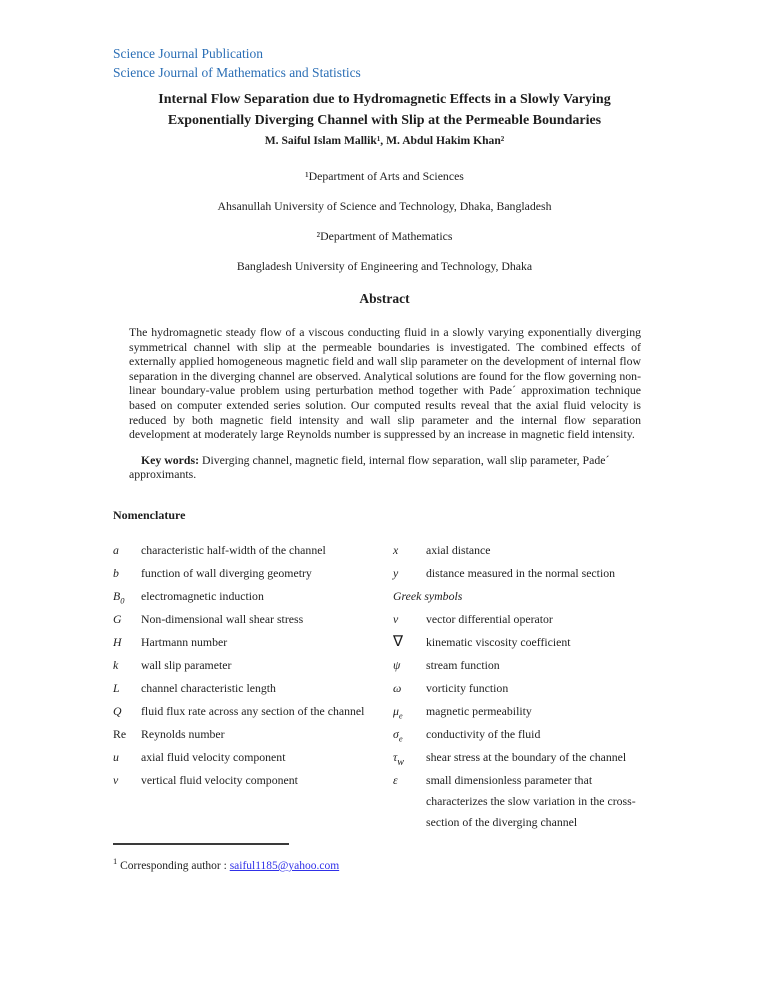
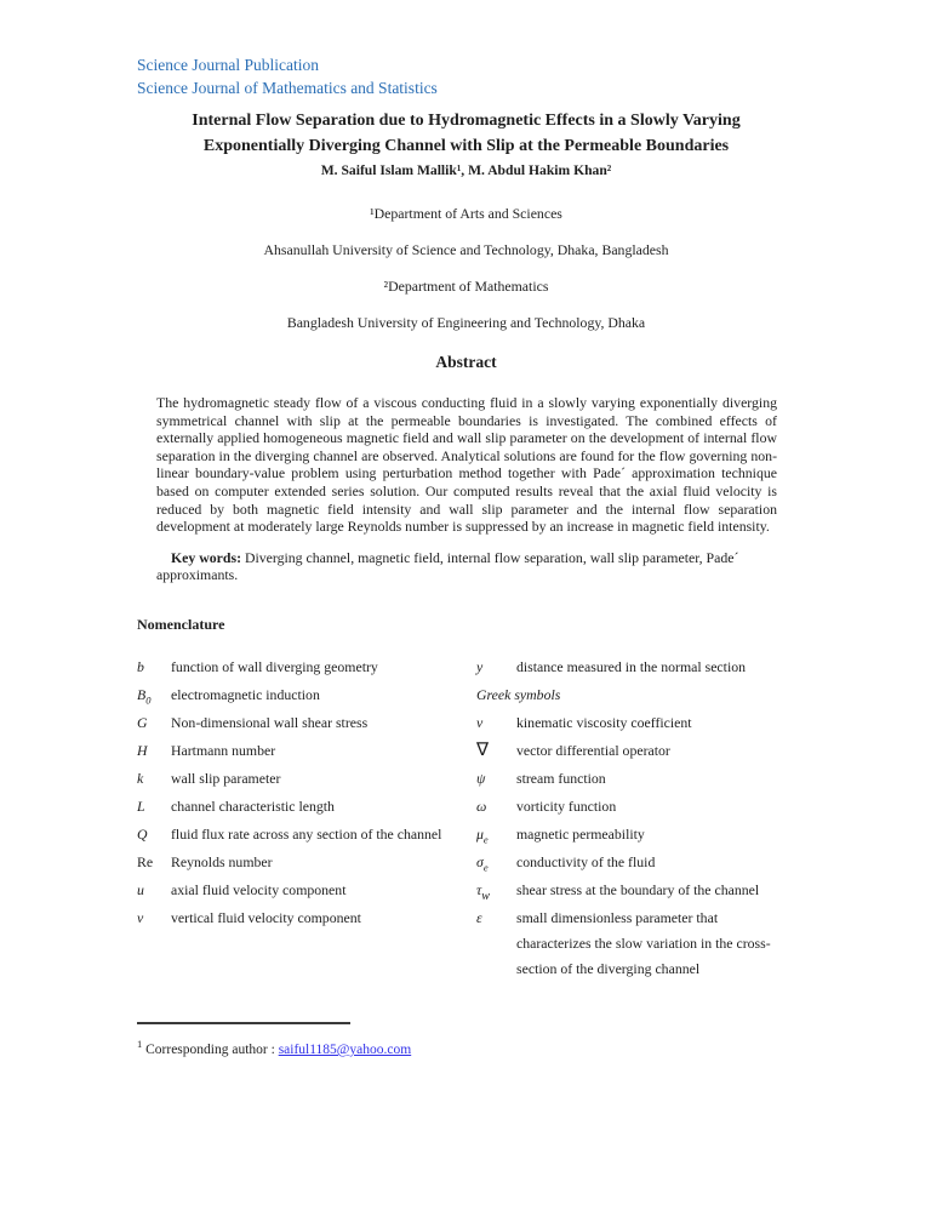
  Science Journal Publication
  Science Journal of Mathematics and Statistics
  Internal Flow Separation due to Hydromagnetic Effects in a Slowly Varying
  Exponentially Diverging Channel with Slip at the Permeable Boundaries
  M. Saiful Islam Mallik¹, M. Abdul Hakim Khan²
  ¹Department of Arts and Sciences
  Ahsanullah University of Science and Technology, Dhaka, Bangladesh
  ²Department of Mathematics
  Bangladesh University of Engineering and Technology, Dhaka
  Abstract
  The hydromagnetic steady flow of a viscous conducting fluid in a slowly varying exponentially diverging symmetrical channel with slip at the permeable boundaries is investigated. The combined effects of externally applied homogeneous magnetic field and wall slip parameter on the development of internal flow separation in the diverging channel are observed. Analytical solutions are found for the flow governing non-linear boundary-value problem using perturbation method together with Pade´ approximation technique based on computer extended series solution. Our computed results reveal that the axial fluid velocity is reduced by both magnetic field intensity and wall slip parameter and the internal flow separation development at moderately large Reynolds number is suppressed by an increase in magnetic field intensity.
  Key words: Diverging channel, magnetic field, internal flow separation, wall slip parameter, Pade´ approximants.
  Nomenclature
- a
- characteristic half-width of the channel
- x
- axial distance
  b
  function of wall diverging geometry
  y
  distance measured in the normal section
  B0
  electromagnetic induction
  Greek symbols
  G
  Non-dimensional wall shear stress
  ν
- vector differential operator
+ kinematic viscosity coefficient
  H
  Hartmann number
  ∇
- kinematic viscosity coefficient
+ vector differential operator
  k
  wall slip parameter
  ψ
  stream function
  L
  channel characteristic length
  ω
  vorticity function
  Q
  fluid flux rate across any section of the channel
  μe
  magnetic permeability
  Re
  Reynolds number
  σe
  conductivity of the fluid
  u
  axial fluid velocity component
  τw
  shear stress at the boundary of the channel
  v
  vertical fluid velocity component
  ε
  small dimensionless parameter that characterizes the slow variation in the cross-section of the diverging channel
  1 Corresponding author : saiful1185@yahoo.com
